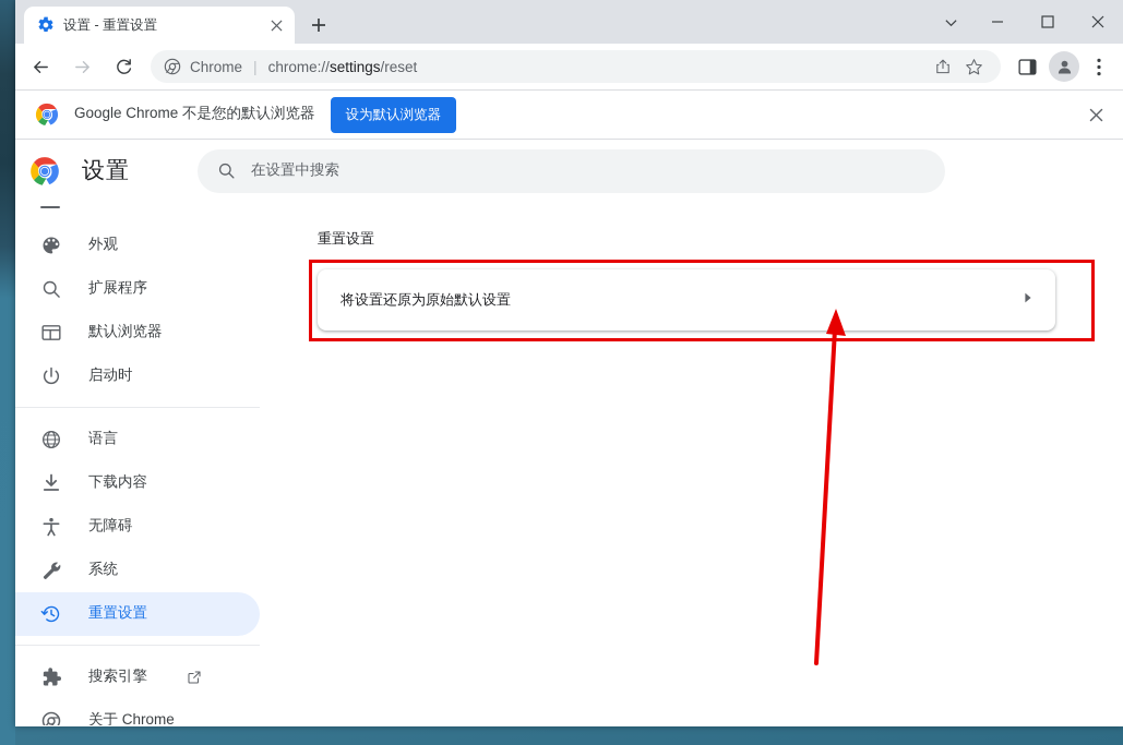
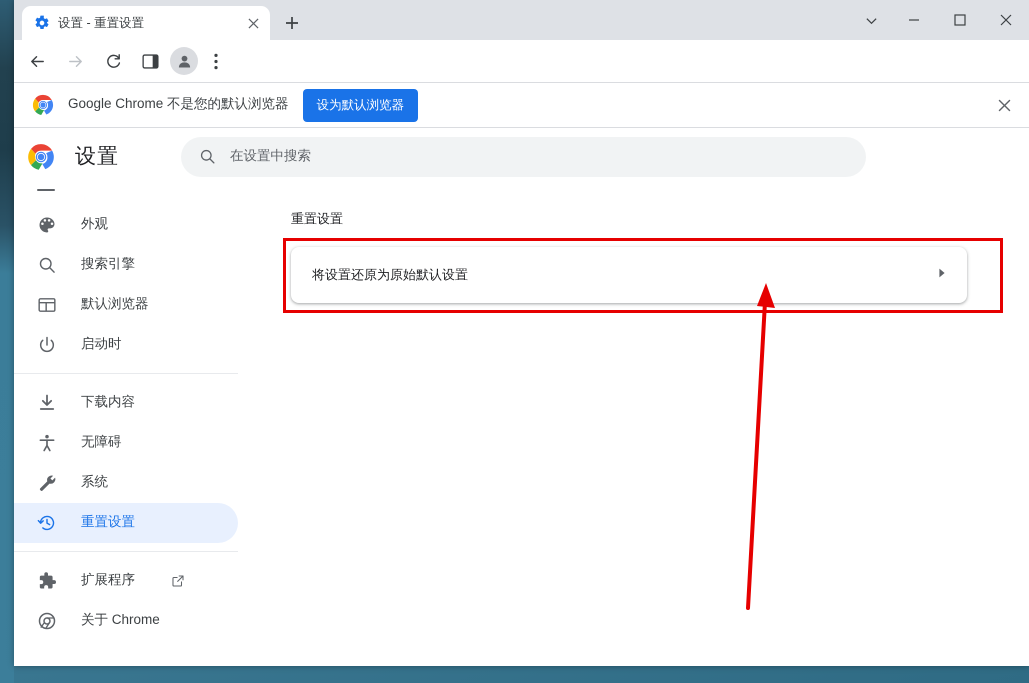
  设置 - 重置设置
- Chrome
- |
- chrome://settings/reset
  Google Chrome 不是您的默认浏览器
  设为默认浏览器
  设置
  在设置中搜索
  外观
- 扩展程序
+ 搜索引擎
  默认浏览器
  启动时
- 语言
  下载内容
  无障碍
  系统
  重置设置
- 搜索引擎
+ 扩展程序
  关于 Chrome
  重置设置
  将设置还原为原始默认设置
